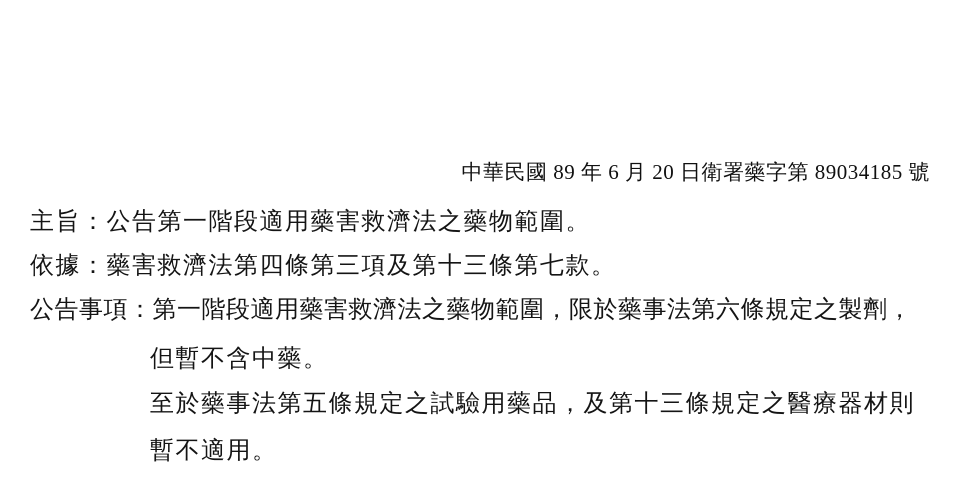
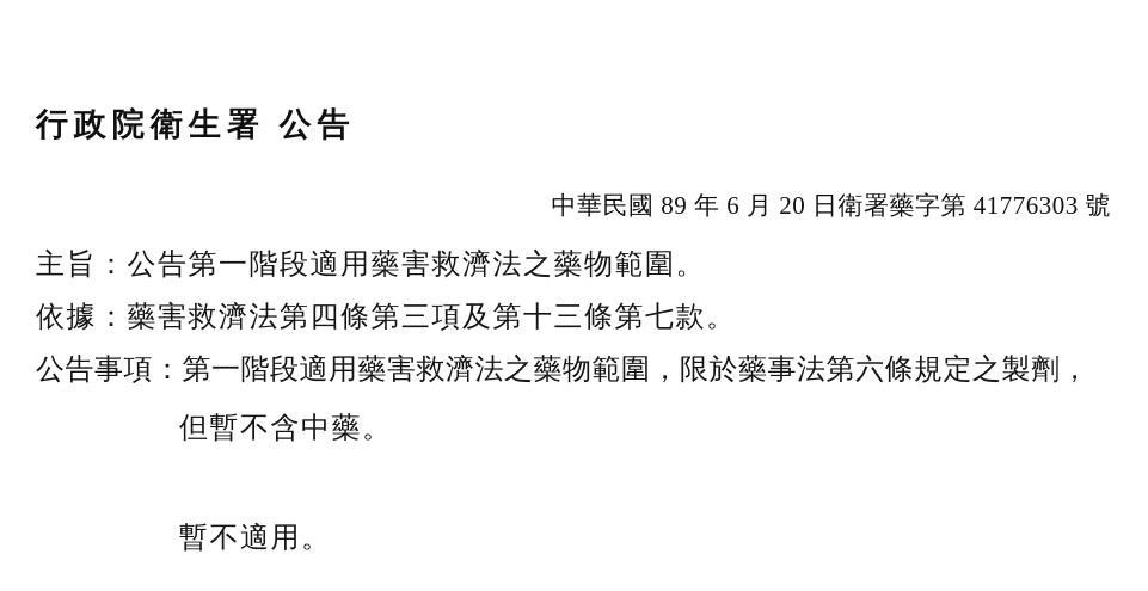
+ 行政院衛生署 公告
- 中華民國 89 年 6 月 20 日衛署藥字第 89034185 號
+ 中華民國 89 年 6 月 20 日衛署藥字第 41776303 號
  主旨：公告第一階段適用藥害救濟法之藥物範圍。
  依據：藥害救濟法第四條第三項及第十三條第七款。
  公告事項：第一階段適用藥害救濟法之藥物範圍，限於藥事法第六條規定之製劑，
  但暫不含中藥。
- 至於藥事法第五條規定之試驗用藥品，及第十三條規定之醫療器材則
  暫不適用。
